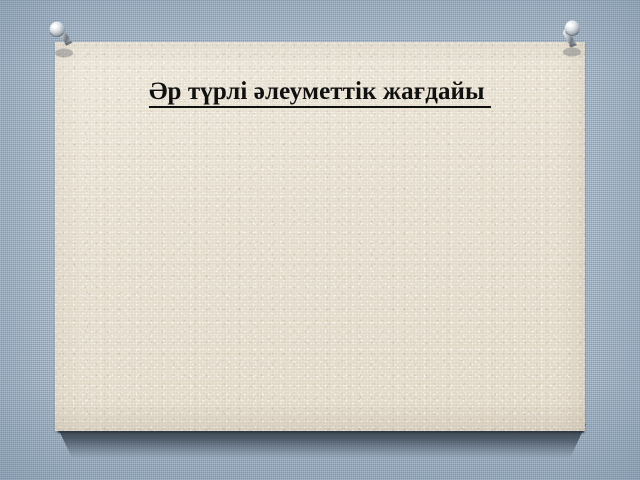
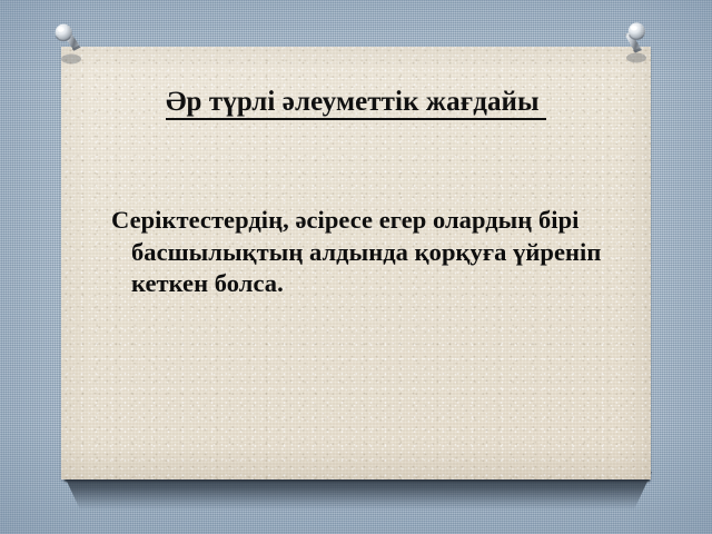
  Әр түрлі әлеуметтік жағдайы
+ Серіктестердің, әсіресе егер олардың бірі басшылықтың алдында қорқуға үйреніп кеткен болса.
